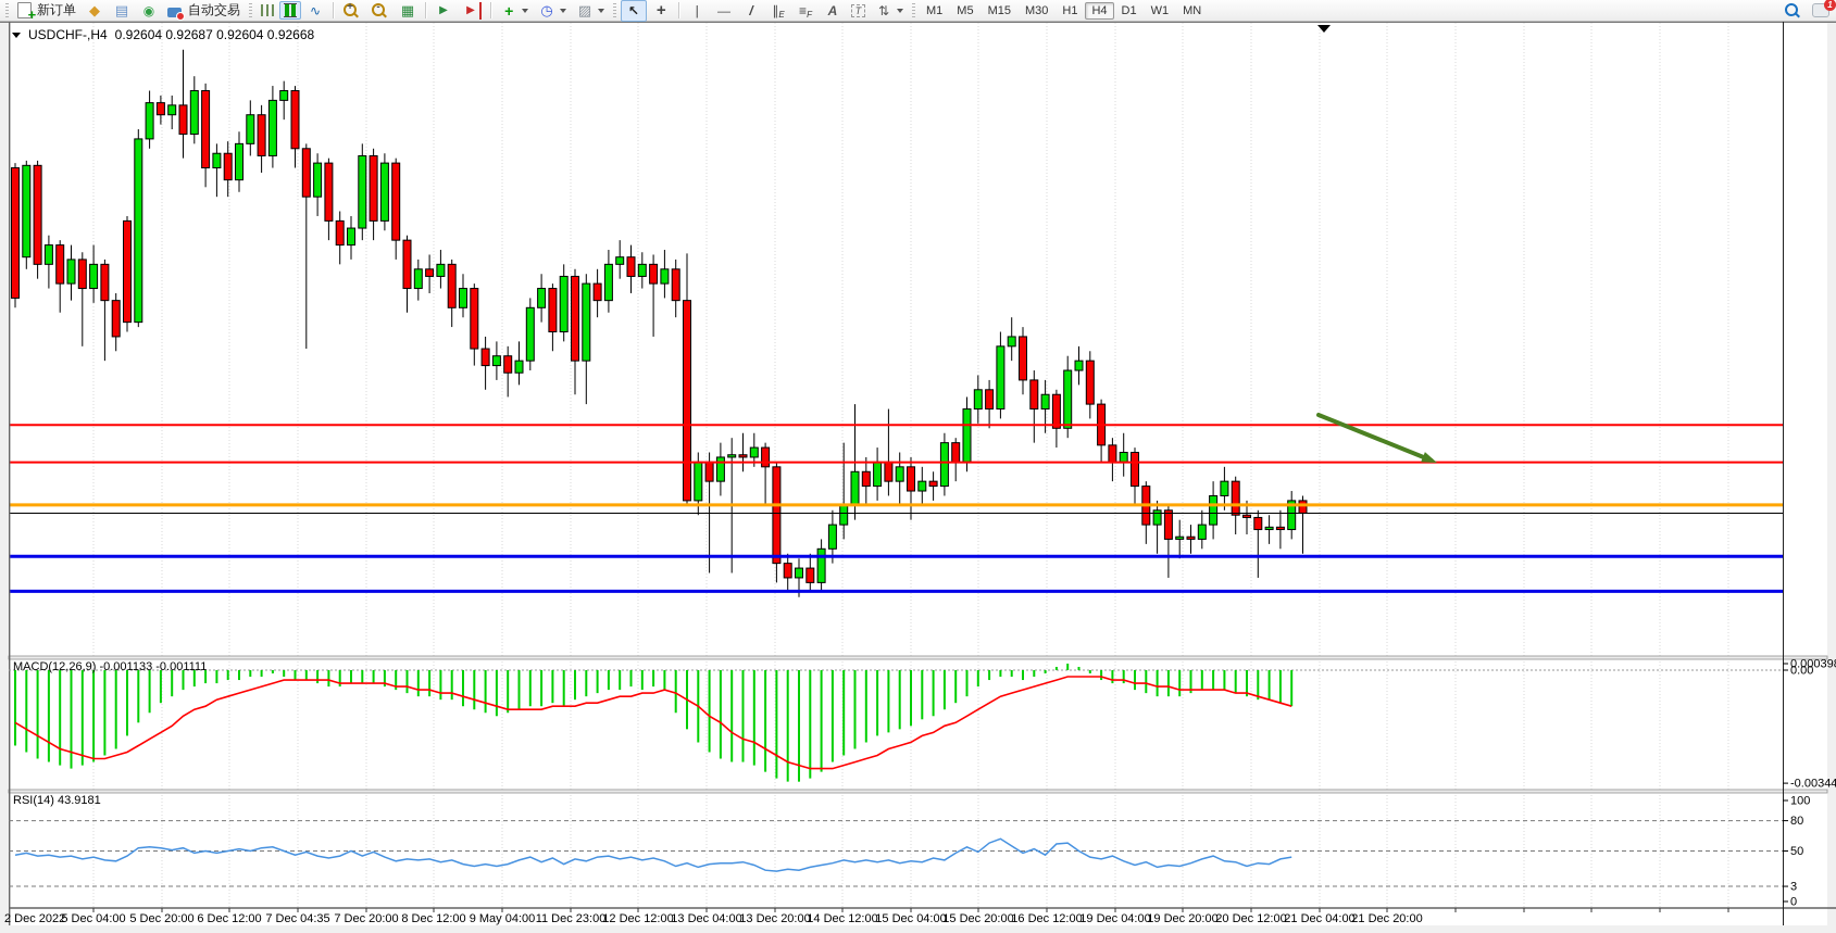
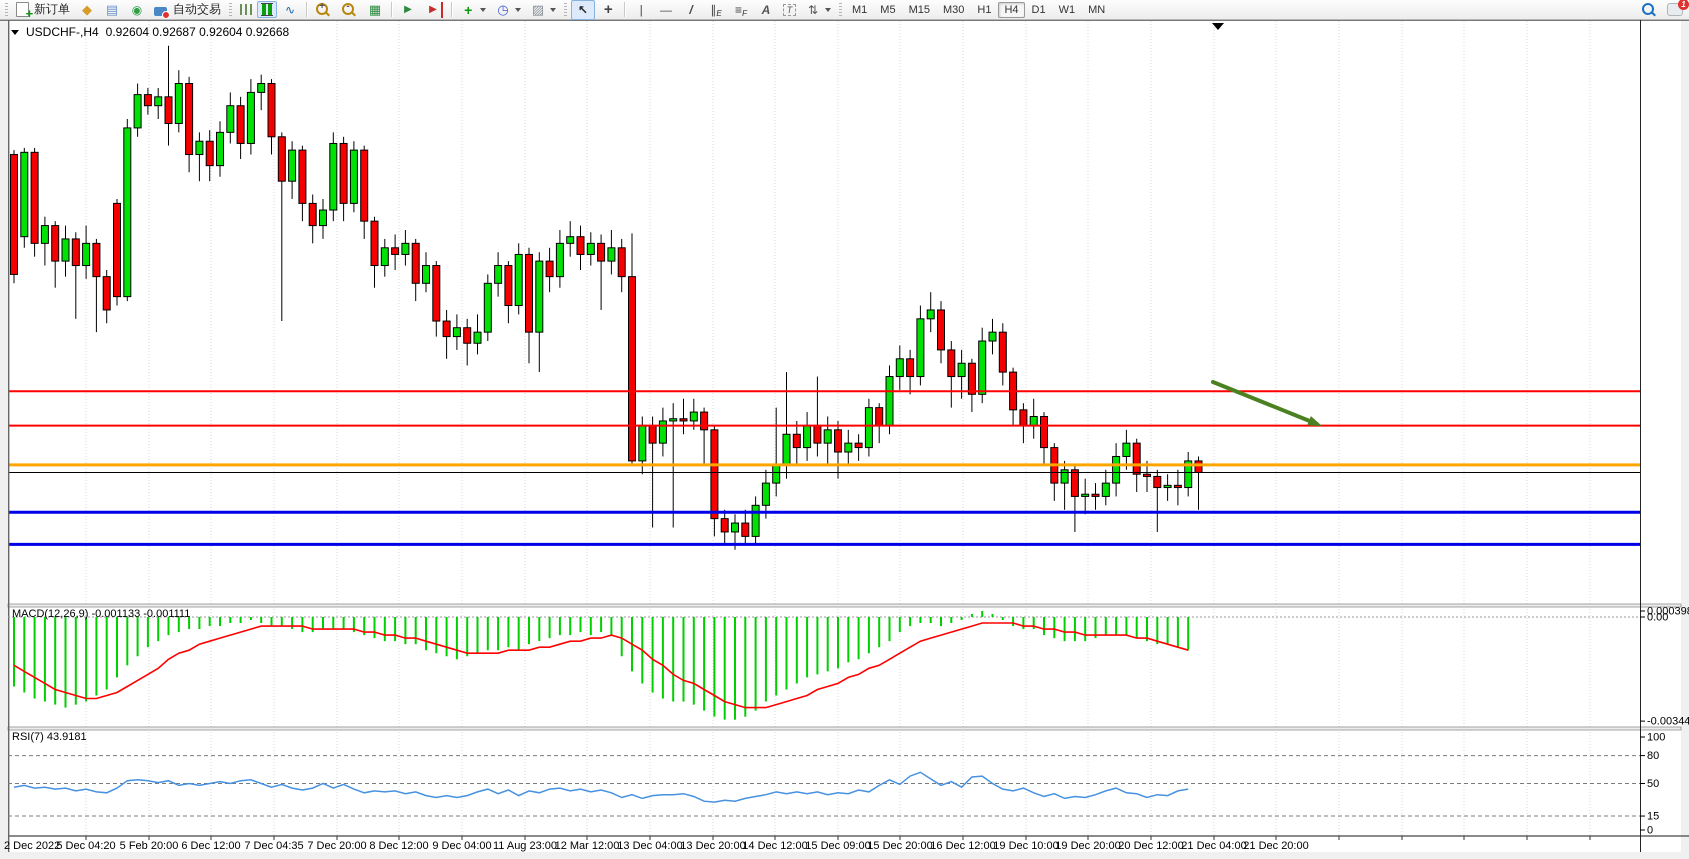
  新订单
  自动交易
  +
  -
  M1
  M5
  M15
  M30
  H1
  H4
  D1
  W1
  MN
  1
  0.00039
  0.00
  -0.00344
  100
  80
  50
- 3
+ 15
  0
  2 Dec 2022
- 5 Dec 04:00
+ 5 Dec 04:20
- 5 Dec 20:00
+ 5 Feb 20:00
  6 Dec 12:00
  7 Dec 04:35
  7 Dec 20:00
  8 Dec 12:00
- 9 May 04:00
+ 9 Dec 04:00
- 11 Dec 23:00
+ 11 Aug 23:00
- 12 Dec 12:00
+ 12 Mar 12:00
  13 Dec 04:00
  13 Dec 20:00
  14 Dec 12:00
- 15 Dec 04:00
+ 15 Dec 09:00
  15 Dec 20:00
  16 Dec 12:00
- 19 Dec 04:00
+ 19 Dec 10:00
  19 Dec 20:00
  20 Dec 12:00
  21 Dec 04:00
  21 Dec 20:00
  USDCHF-,H4
  0.92604 0.92687 0.92604 0.92668
  MACD(12,26,9) -0.001133 -0.001111
- RSI(14) 43.9181
+ RSI(7) 43.9181
